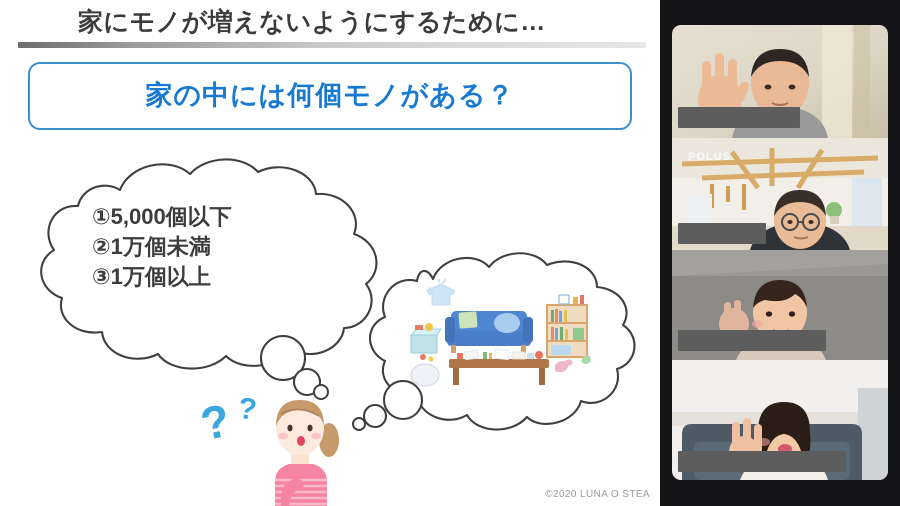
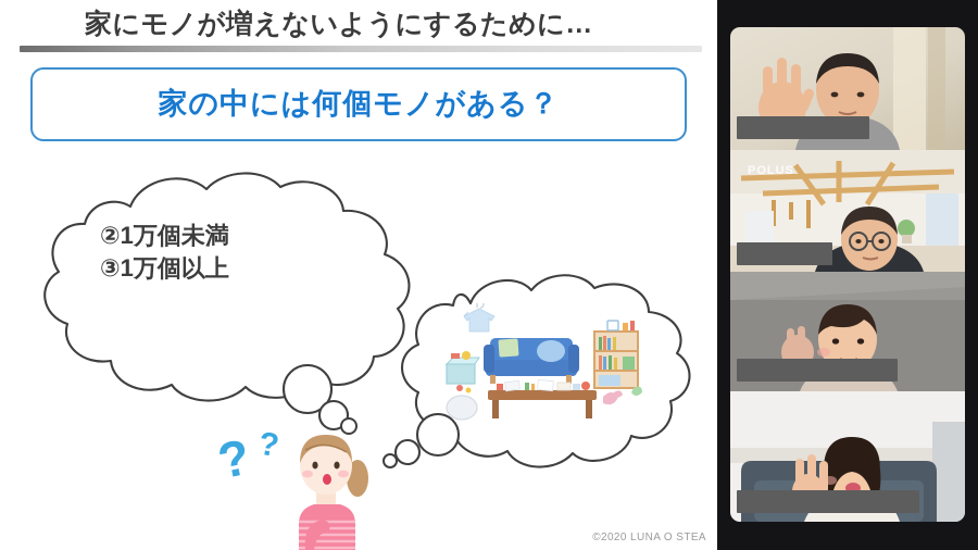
  家にモノが増えないようにするために…
  家の中には何個モノがある？
- ①5,000個以下
  ②1万個未満
  ③1万個以上
  ©2020 LUNA O STEA
  POLUS
